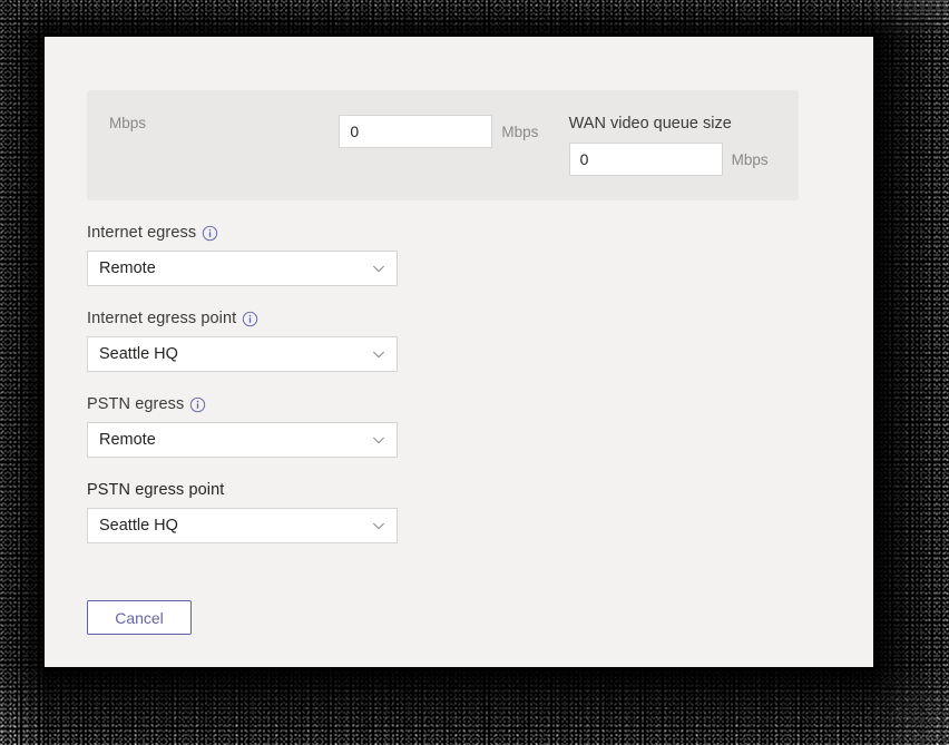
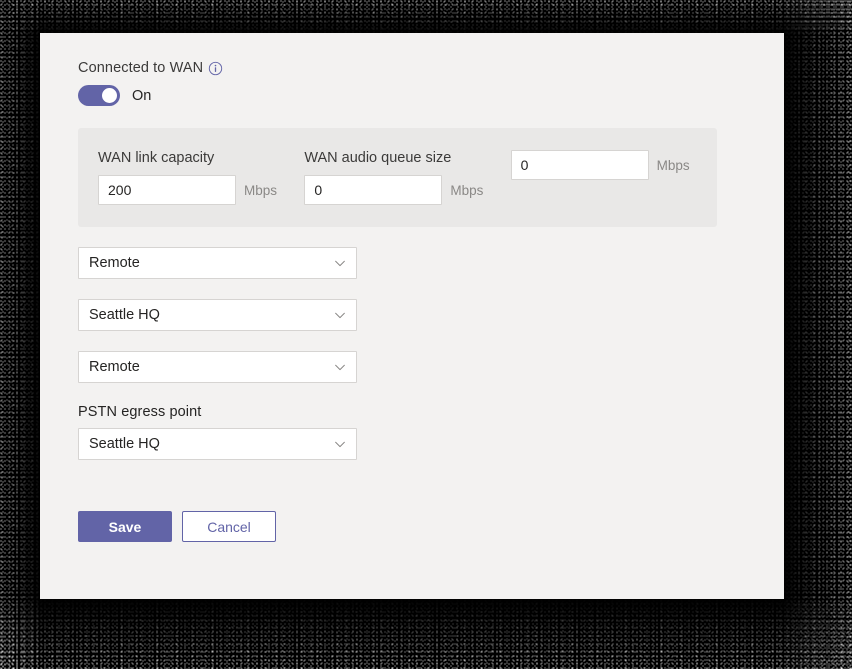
+ Connected to WAN
+ On
+ WAN link capacity
+ 200
  Mbps
+ WAN audio queue size
  0
  Mbps
- WAN video queue size
  0
  Mbps
- Internet egress
  Remote
- Internet egress point
  Seattle HQ
- PSTN egress
  Remote
  PSTN egress point
  Seattle HQ
+ Save
  Cancel
